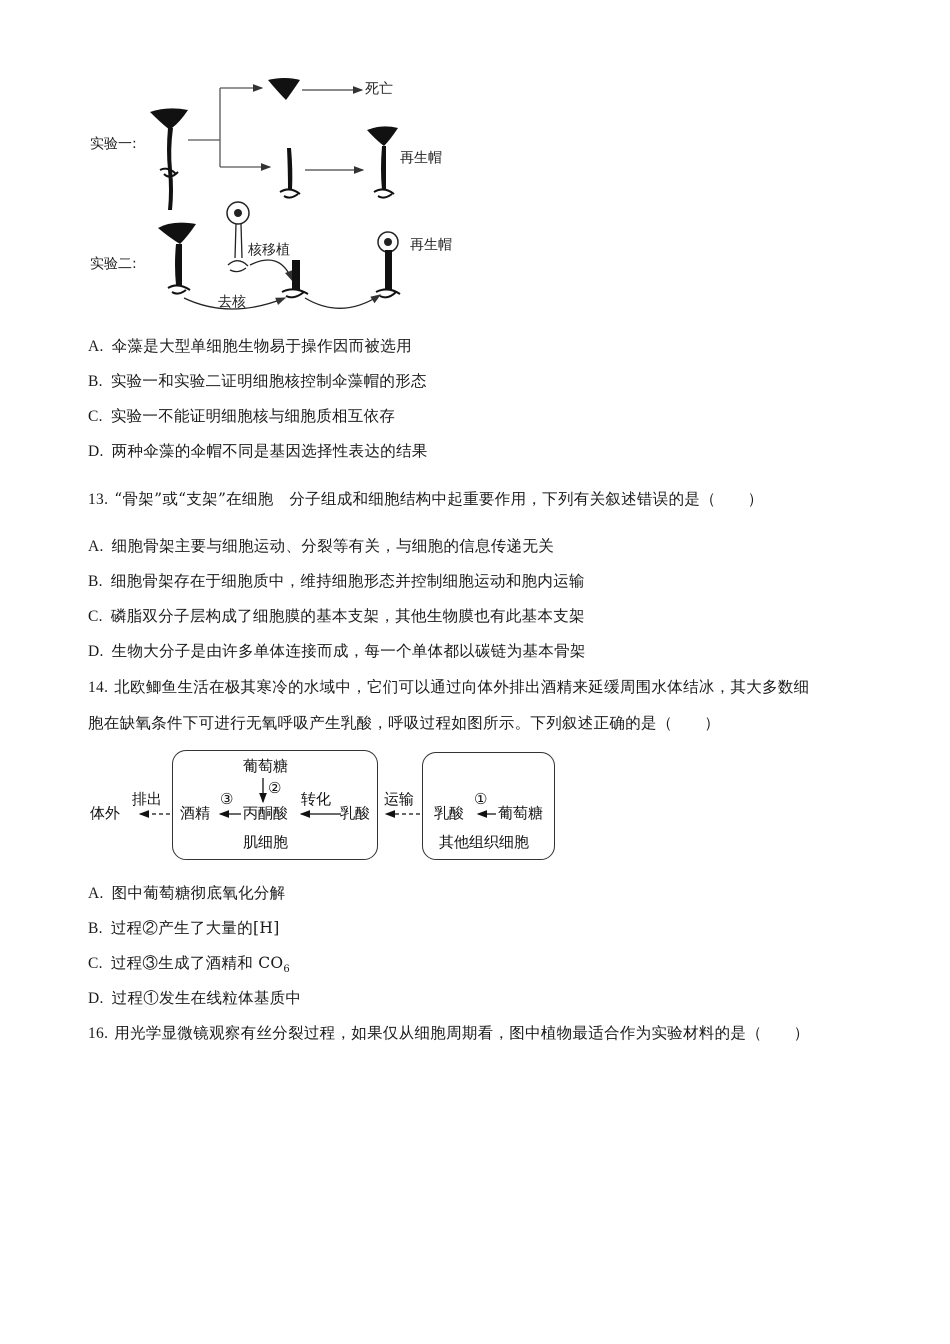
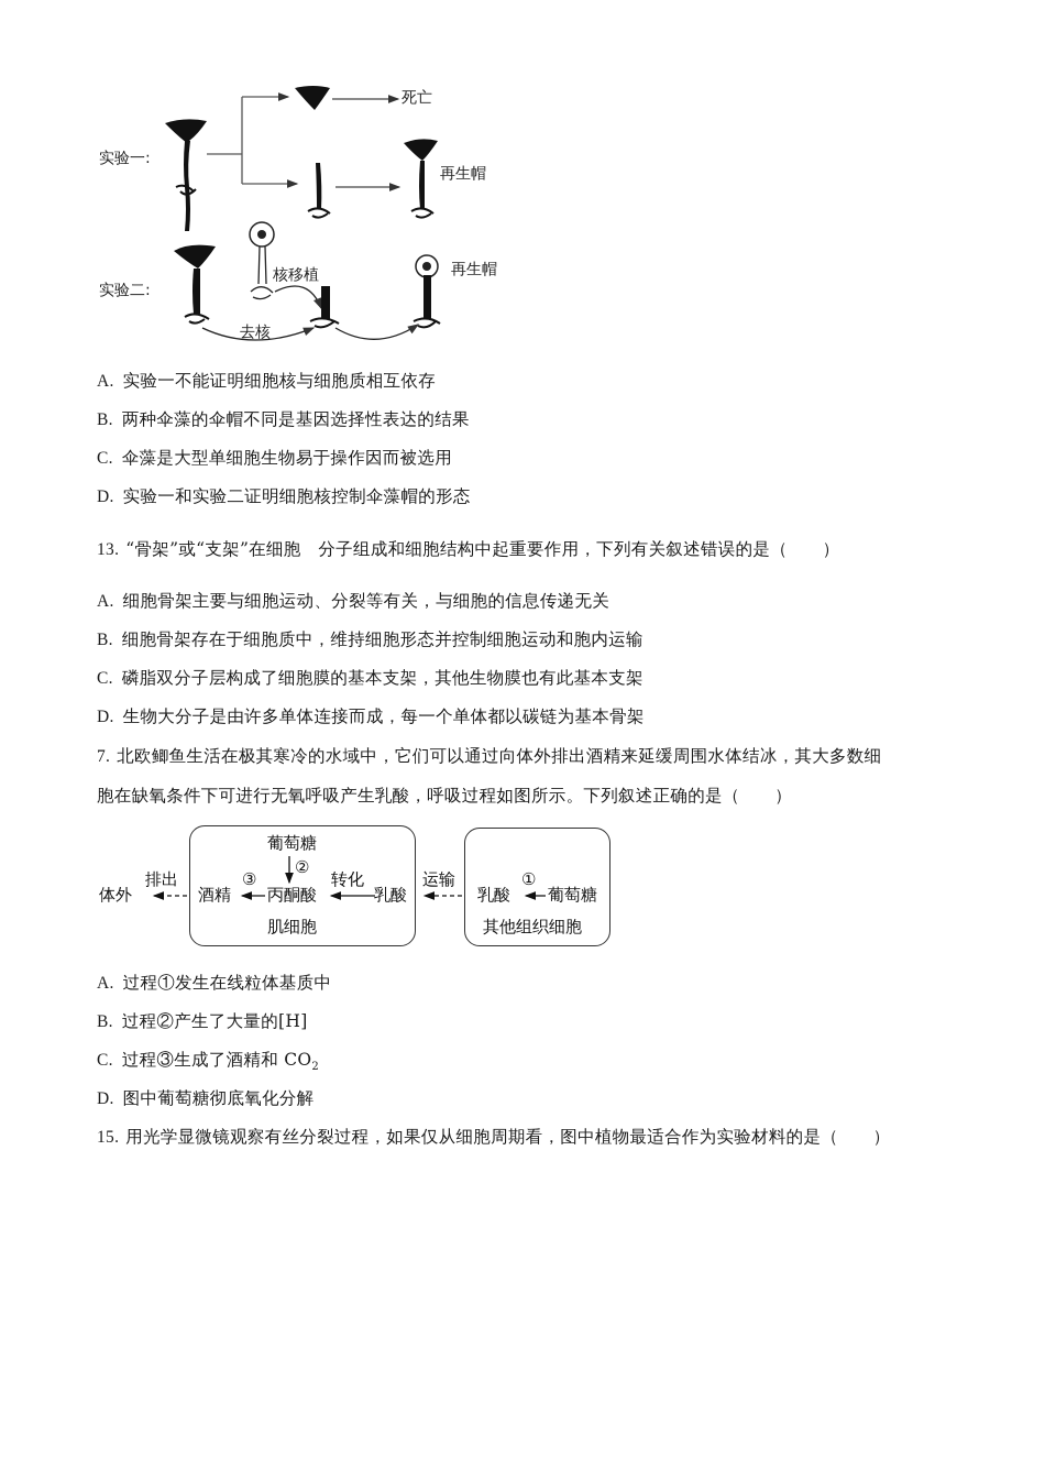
  实验一:
  死亡
  再生帽
  实验二:
  核移植
  去核
  再生帽
- A. 伞藻是大型单细胞生物易于操作因而被选用
+ A. 实验一不能证明细胞核与细胞质相互依存
- B. 实验一和实验二证明细胞核控制伞藻帽的形态
+ B. 两种伞藻的伞帽不同是基因选择性表达的结果
- C. 实验一不能证明细胞核与细胞质相互依存
+ C. 伞藻是大型单细胞生物易于操作因而被选用
- D. 两种伞藻的伞帽不同是基因选择性表达的结果
+ D. 实验一和实验二证明细胞核控制伞藻帽的形态
  13. “骨架”或“支架”在细胞 分子组成和细胞结构中起重要作用，下列有关叙述错误的是（ ）
  A. 细胞骨架主要与细胞运动、分裂等有关，与细胞的信息传递无关
  B. 细胞骨架存在于细胞质中，维持细胞形态并控制细胞运动和胞内运输
  C. 磷脂双分子层构成了细胞膜的基本支架，其他生物膜也有此基本支架
  D. 生物大分子是由许多单体连接而成，每一个单体都以碳链为基本骨架
- 14. 北欧鲫鱼生活在极其寒冷的水域中，它们可以通过向体外排出酒精来延缓周围水体结冰，其大多数细
+ 7. 北欧鲫鱼生活在极其寒冷的水域中，它们可以通过向体外排出酒精来延缓周围水体结冰，其大多数细
  胞在缺氧条件下可进行无氧呼吸产生乳酸，呼吸过程如图所示。下列叙述正确的是（ ）
  体外
  排出
  酒精
  ③
  丙酮酸
  葡萄糖
  ②
  转化
  乳酸
  肌细胞
  运输
  乳酸
  ①
  葡萄糖
  其他组织细胞
- A. 图中葡萄糖彻底氧化分解
+ A. 过程①发生在线粒体基质中
  B. 过程②产生了大量的[H]
- C. 过程③生成了酒精和 CO6
+ C. 过程③生成了酒精和 CO2
- D. 过程①发生在线粒体基质中
+ D. 图中葡萄糖彻底氧化分解
- 16. 用光学显微镜观察有丝分裂过程，如果仅从细胞周期看，图中植物最适合作为实验材料的是（ ）
+ 15. 用光学显微镜观察有丝分裂过程，如果仅从细胞周期看，图中植物最适合作为实验材料的是（ ）
